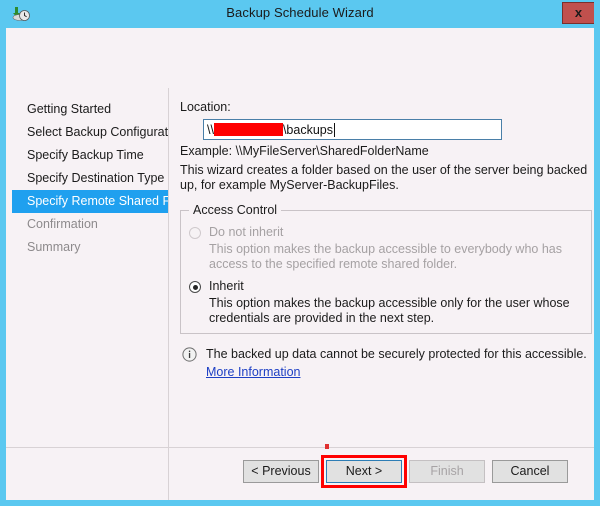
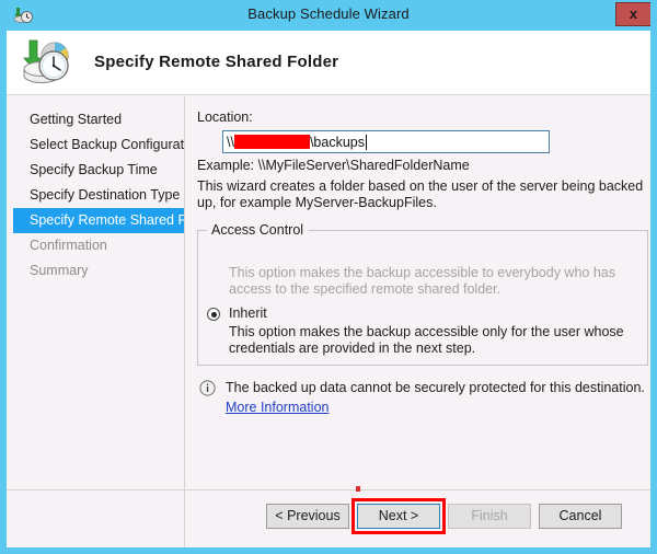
  Backup Schedule Wizard
  x
+ Specify Remote Shared Folder
  Getting Started
  Select Backup Configurat
  Specify Backup Time
  Specify Destination Type
  Specify Remote Shared F
  Confirmation
  Summary
  Location:
  \\
  \backups
  Example: \\MyFileServer\SharedFolderName
  This wizard creates a folder based on the user of the server being backed up, for example MyServer-BackupFiles.
  Access Control
- Do not inherit
  This option makes the backup accessible to everybody who has access to the specified remote shared folder.
  Inherit
  This option makes the backup accessible only for the user whose credentials are provided in the next step.
- The backed up data cannot be securely protected for this accessible.
+ The backed up data cannot be securely protected for this destination.
  More Information
  < Previous
  Next >
  Finish
  Cancel
